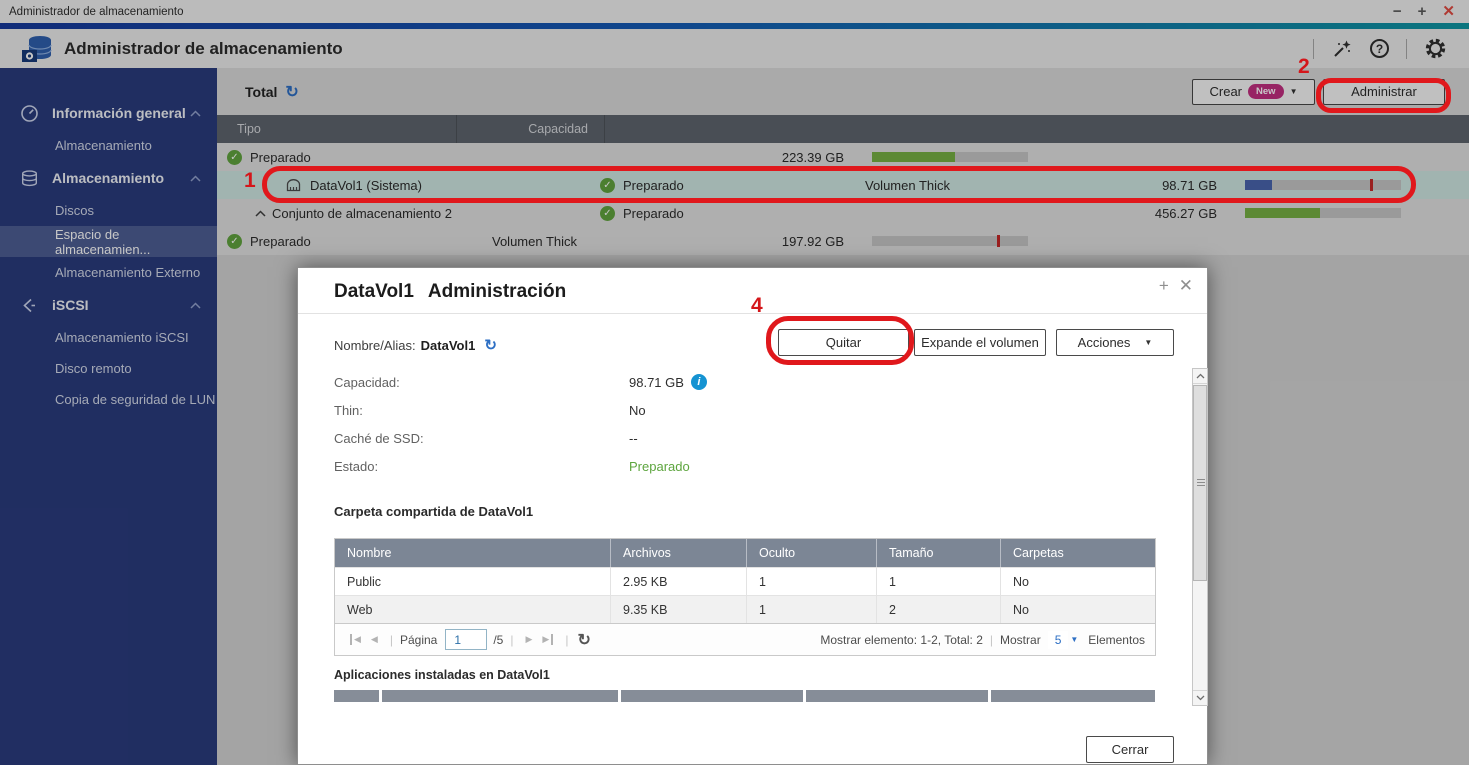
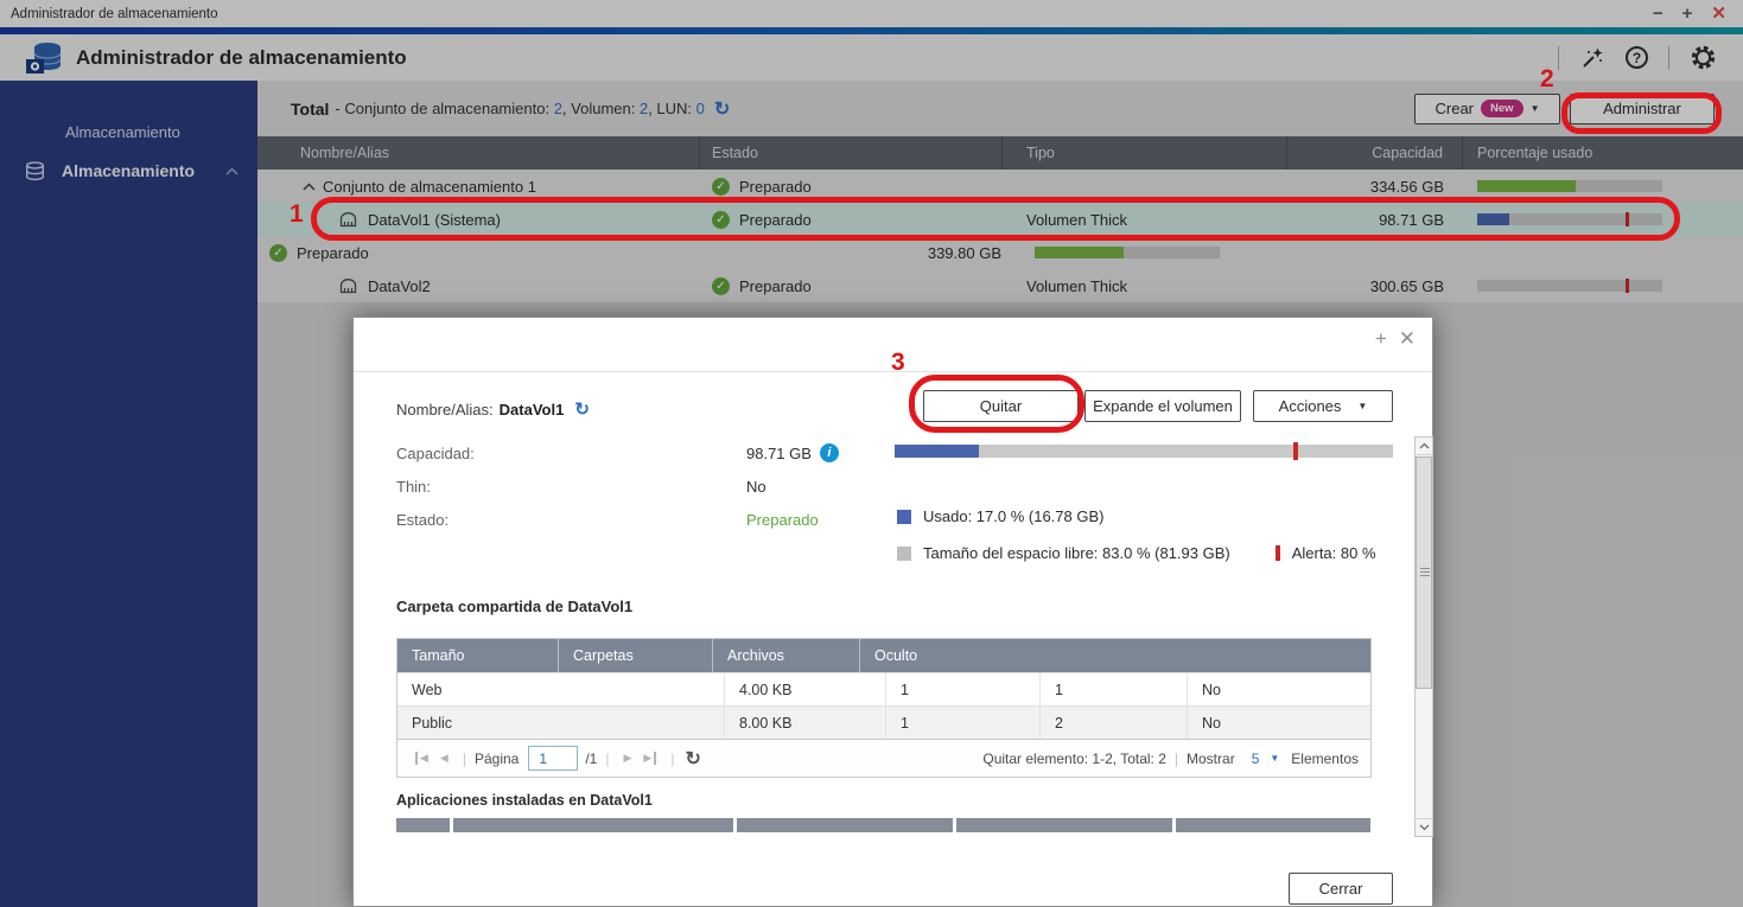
  Administrador de almacenamiento
  −
  +
  ✕
  Administrador de almacenamiento
  ?
- Información general
  Almacenamiento
  Almacenamiento
- Discos
- Espacio de almacenamien...
- Almacenamiento Externo
- iSCSI
- Almacenamiento iSCSI
- Disco remoto
- Copia de seguridad de LUN
  Total
+ - Conjunto de almacenamiento: 2, Volumen: 2, LUN: 0
  ↻
  Crear
  New
  ▼
  Administrar
+ Nombre/Alias
+ Estado
  Tipo
  Capacidad
+ Porcentaje usado
+ Conjunto de almacenamiento 1
  ✓
  Preparado
- 223.39 GB
+ 334.56 GB
  DataVol1 (Sistema)
  ✓
  Preparado
  Volumen Thick
  98.71 GB
- Conjunto de almacenamiento 2
  ✓
  Preparado
- 456.27 GB
+ 339.80 GB
+ DataVol2
  ✓
  Preparado
  Volumen Thick
- 197.92 GB
+ 300.65 GB
- DataVol1 Administración
  +
  ✕
  Nombre/Alias:
  DataVol1
  ↻
  Quitar
  Expande el volumen
  Acciones
  ▼
  Capacidad:
  98.71 GB
  i
  Thin:
  No
- Caché de SSD:
- --
  Estado:
  Preparado
+ Usado: 17.0 % (16.78 GB)
+ Tamaño del espacio libre: 83.0 % (81.93 GB)
+ Alerta: 80 %
  Carpeta compartida de DataVol1
- Nombre
- Archivos
+ Tamaño
- Oculto
+ Carpetas
- Tamaño
+ Archivos
- Carpetas
+ Oculto
- Public
+ Web
- 2.95 KB
+ 4.00 KB
  1
  1
  No
- Web
+ Public
- 9.35 KB
+ 8.00 KB
  1
  2
  No
  ◀
  ◀
  |
  Página
  1
- /5
+ /1
  |
  ▶
  ▶
  |
  ↻
- Mostrar elemento: 1-2, Total: 2
+ Quitar elemento: 1-2, Total: 2
  |
  Mostrar
  5
  ▼
  Elementos
  Aplicaciones instaladas en DataVol1
  Cerrar
  1
  2
- 4
+ 3
